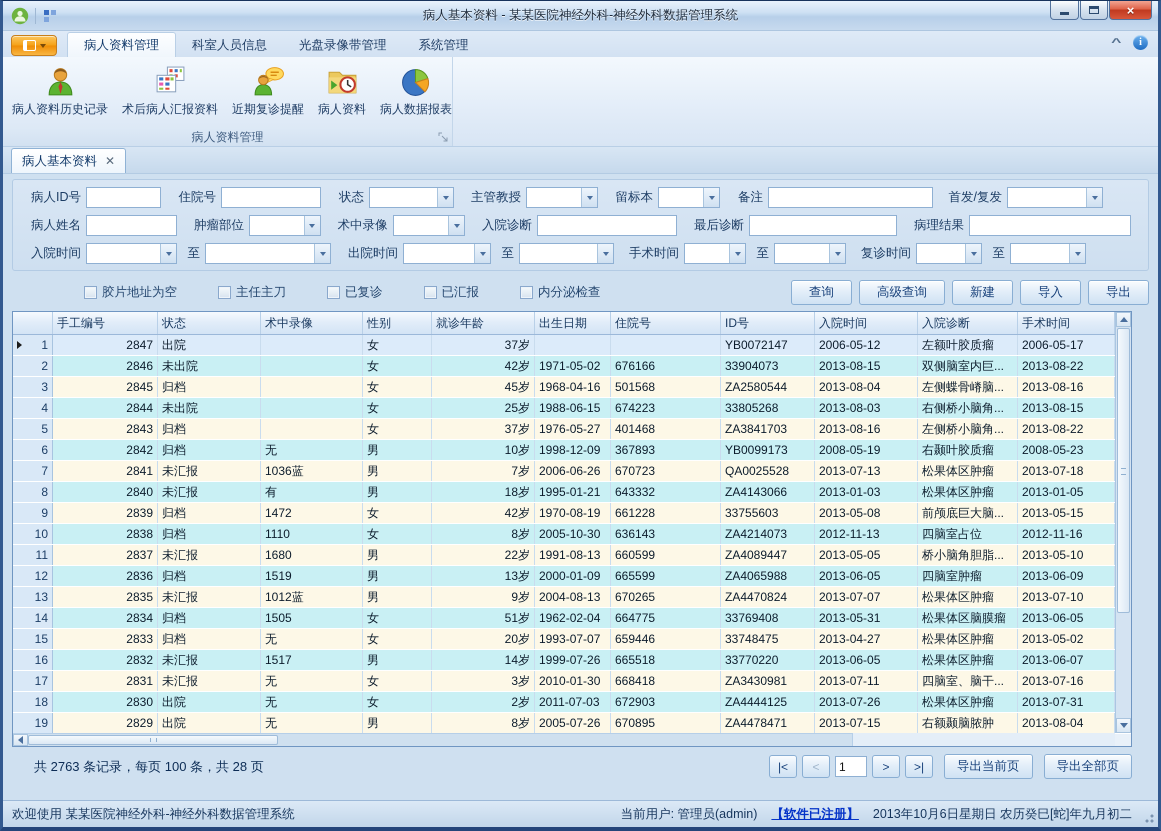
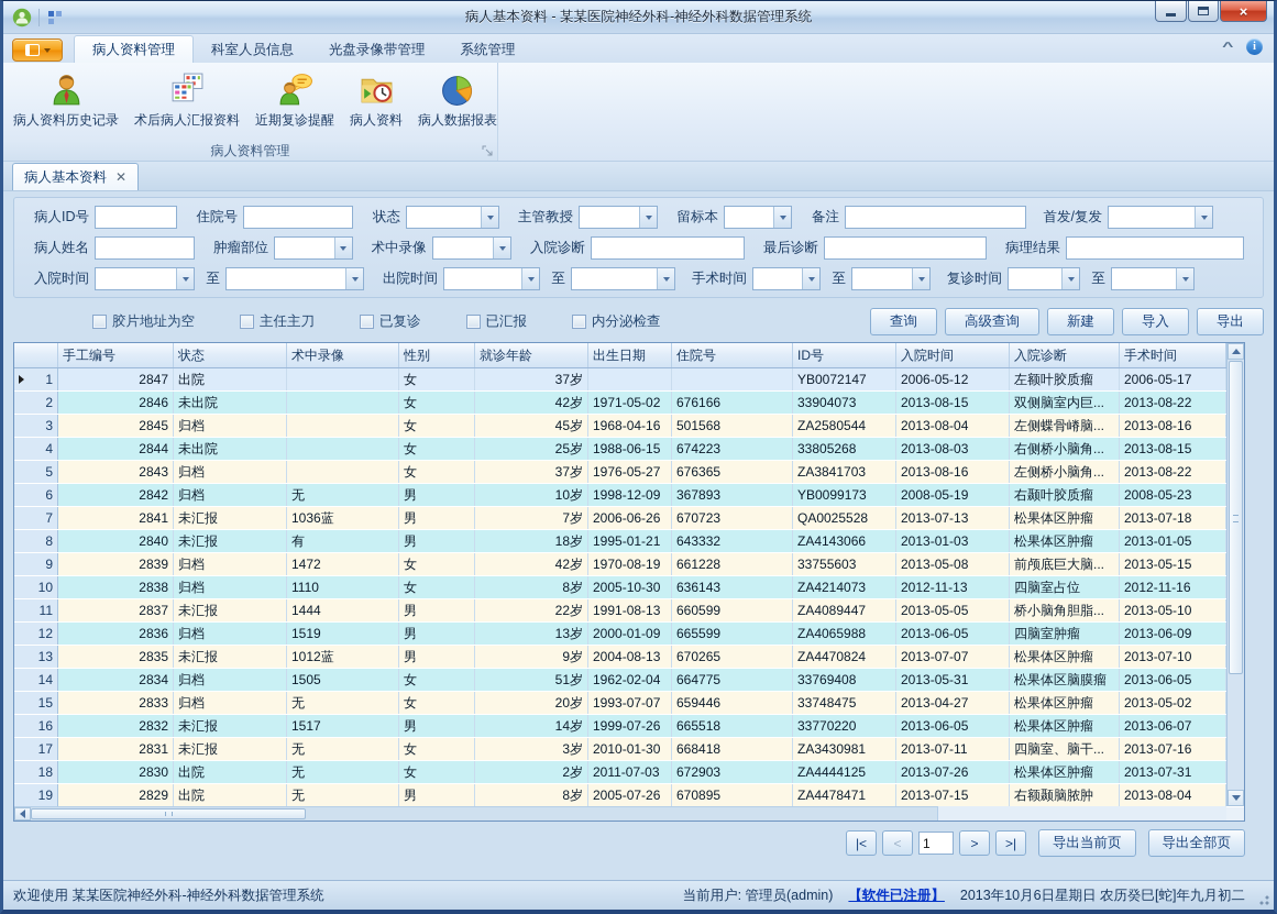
  病人基本资料 - 某某医院神经外科-神经外科数据管理系统
  ×
  病人资料管理
  科室人员信息
  光盘录像带管理
  系统管理
  ^
  i
  病人资料历史记录
  术后病人汇报资料
  近期复诊提醒
  病人资料
  病人数据报表
  病人资料管理
  病人基本资料
  ✕
  病人ID号
  住院号
  状态
  主管教授
  留标本
  备注
  首发/复发
  病人姓名
  肿瘤部位
  术中录像
  入院诊断
  最后诊断
  病理结果
  入院时间
  至
  出院时间
  至
  手术时间
  至
  复诊时间
  至
  胶片地址为空
  主任主刀
  已复诊
  已汇报
  内分泌检查
  查询
  高级查询
  新建
  导入
  导出
  手工编号
  状态
  术中录像
  性别
  就诊年龄
  出生日期
  住院号
  ID号
  入院时间
  入院诊断
  手术时间
  1
  2847
  出院
  女
  37岁
  YB0072147
  2006-05-12
  左额叶胶质瘤
  2006-05-17
  2
  2846
  未出院
  女
  42岁
  1971-05-02
  676166
  33904073
  2013-08-15
  双侧脑室内巨...
  2013-08-22
  3
  2845
  归档
  女
  45岁
  1968-04-16
  501568
  ZA2580544
  2013-08-04
  左侧蝶骨嵴脑...
  2013-08-16
  4
  2844
  未出院
  女
  25岁
  1988-06-15
  674223
  33805268
  2013-08-03
  右侧桥小脑角...
  2013-08-15
  5
  2843
  归档
  女
  37岁
  1976-05-27
- 401468
+ 676365
  ZA3841703
  2013-08-16
  左侧桥小脑角...
  2013-08-22
  6
  2842
  归档
  无
  男
  10岁
  1998-12-09
  367893
  YB0099173
  2008-05-19
  右颞叶胶质瘤
  2008-05-23
  7
  2841
  未汇报
  1036蓝
  男
  7岁
  2006-06-26
  670723
  QA0025528
  2013-07-13
  松果体区肿瘤
  2013-07-18
  8
  2840
  未汇报
  有
  男
  18岁
  1995-01-21
  643332
  ZA4143066
  2013-01-03
  松果体区肿瘤
  2013-01-05
  9
  2839
  归档
  1472
  女
  42岁
  1970-08-19
  661228
  33755603
  2013-05-08
  前颅底巨大脑...
  2013-05-15
  10
  2838
  归档
  1110
  女
  8岁
  2005-10-30
  636143
  ZA4214073
  2012-11-13
  四脑室占位
  2012-11-16
  11
  2837
  未汇报
- 1680
+ 1444
  男
  22岁
  1991-08-13
  660599
  ZA4089447
  2013-05-05
  桥小脑角胆脂...
  2013-05-10
  12
  2836
  归档
  1519
  男
  13岁
  2000-01-09
  665599
  ZA4065988
  2013-06-05
  四脑室肿瘤
  2013-06-09
  13
  2835
  未汇报
  1012蓝
  男
  9岁
  2004-08-13
  670265
  ZA4470824
  2013-07-07
  松果体区肿瘤
  2013-07-10
  14
  2834
  归档
  1505
  女
  51岁
  1962-02-04
  664775
  33769408
  2013-05-31
  松果体区脑膜瘤
  2013-06-05
  15
  2833
  归档
  无
  女
  20岁
  1993-07-07
  659446
  33748475
  2013-04-27
  松果体区肿瘤
  2013-05-02
  16
  2832
  未汇报
  1517
  男
  14岁
  1999-07-26
  665518
  33770220
  2013-06-05
  松果体区肿瘤
  2013-06-07
  17
  2831
  未汇报
  无
  女
  3岁
  2010-01-30
  668418
  ZA3430981
  2013-07-11
  四脑室、脑干...
  2013-07-16
  18
  2830
  出院
  无
  女
  2岁
  2011-07-03
  672903
  ZA4444125
  2013-07-26
  松果体区肿瘤
  2013-07-31
  19
  2829
  出院
  无
  男
  8岁
  2005-07-26
  670895
  ZA4478471
  2013-07-15
  右额颞脑脓肿
  2013-08-04
- 共 2763 条记录，每页 100 条，共 28 页
  |<
  <
  1
  >
  >|
  导出当前页
  导出全部页
  欢迎使用 某某医院神经外科-神经外科数据管理系统
  当前用户: 管理员(admin)
  【软件已注册】
  2013年10月6日星期日 农历癸巳[蛇]年九月初二
